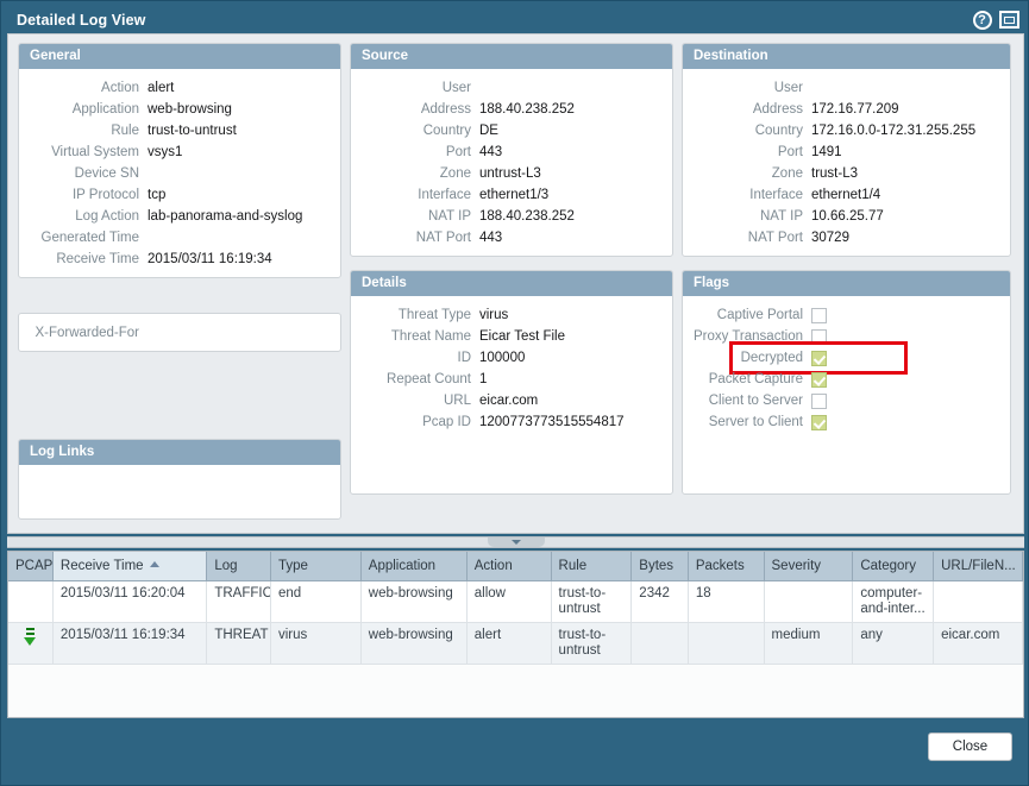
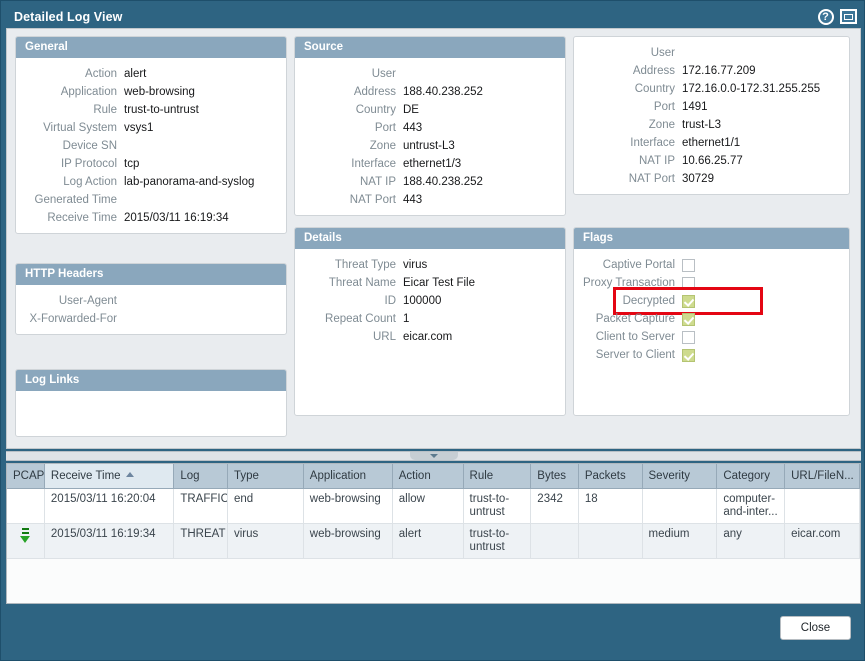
  Detailed Log View
  ?
  General
  Action
  alert
  Application
  web-browsing
  Rule
  trust-to-untrust
  Virtual System
  vsys1
  Device SN
  IP Protocol
  tcp
  Log Action
  lab-panorama-and-syslog
  Generated Time
  Receive Time
  2015/03/11 16:19:34
+ HTTP Headers
+ User-Agent
  X-Forwarded-For
  Log Links
  Source
  User
  Address
  188.40.238.252
  Country
  DE
  Port
  443
  Zone
  untrust-L3
  Interface
  ethernet1/3
  NAT IP
  188.40.238.252
  NAT Port
  443
  Details
  Threat Type
  virus
  Threat Name
  Eicar Test File
  ID
  100000
  Repeat Count
  1
  URL
  eicar.com
- Pcap ID
- 1200773773515554817
- Destination
  User
  Address
  172.16.77.209
  Country
  172.16.0.0-172.31.255.255
  Port
  1491
  Zone
  trust-L3
  Interface
- ethernet1/4
+ ethernet1/1
  NAT IP
  10.66.25.77
  NAT Port
  30729
  Flags
  Captive Portal
  Proxy Transaction
  Decrypted
  Packet Capture
  Client to Server
  Server to Client
  PCAP	Receive Time	Log	Type	Application	Action	Rule	Bytes	Packets	Severity	Category	URL/FileN...
  	2015/03/11 16:20:04	TRAFFIC	end	web-browsing	allow	trust-to-untrust	2342	18		computer-and-inter...
  	2015/03/11 16:19:34	THREAT	virus	web-browsing	alert	trust-to-untrust			medium	any	eicar.com
  Close
